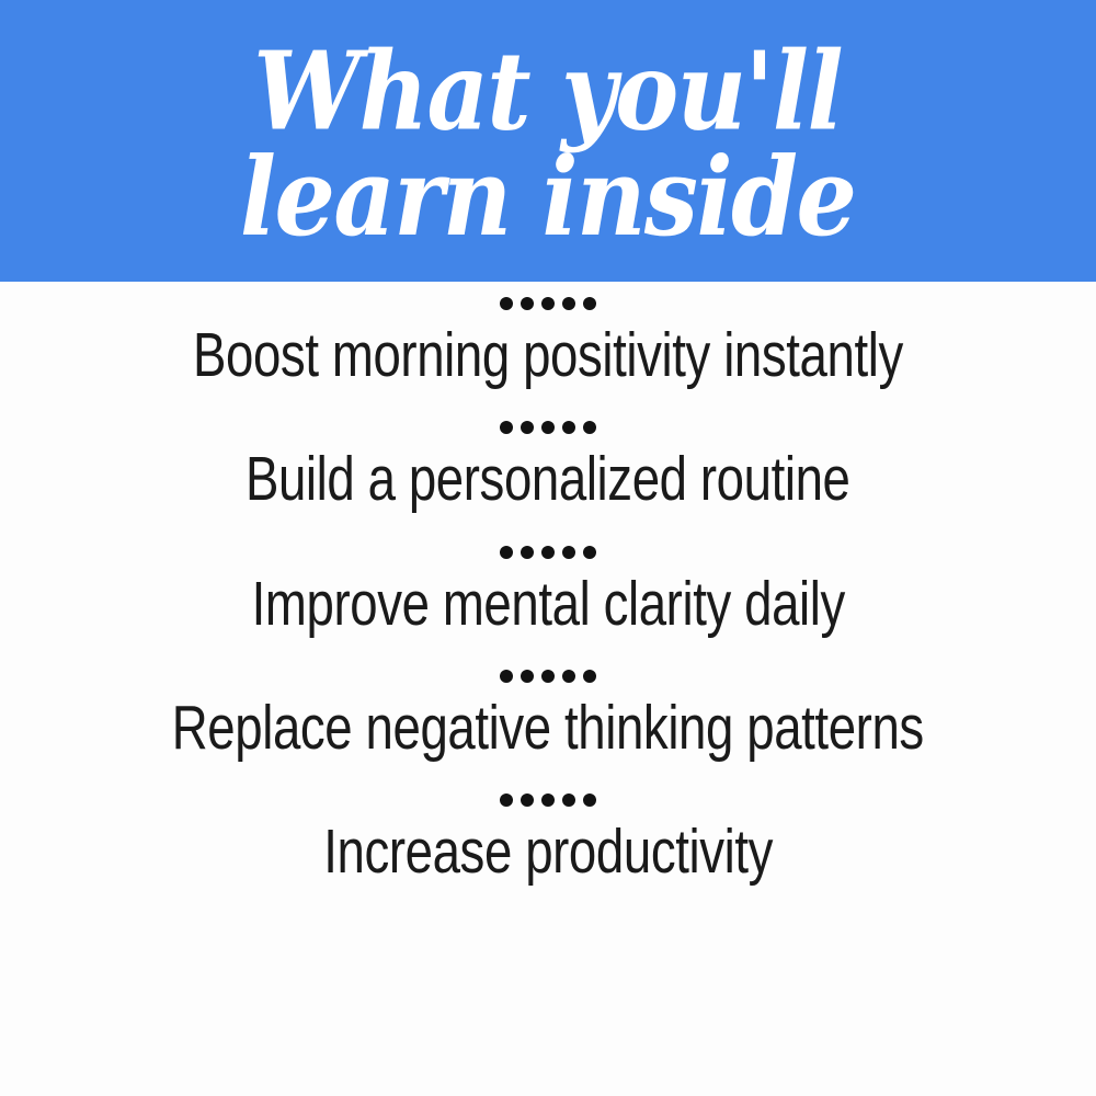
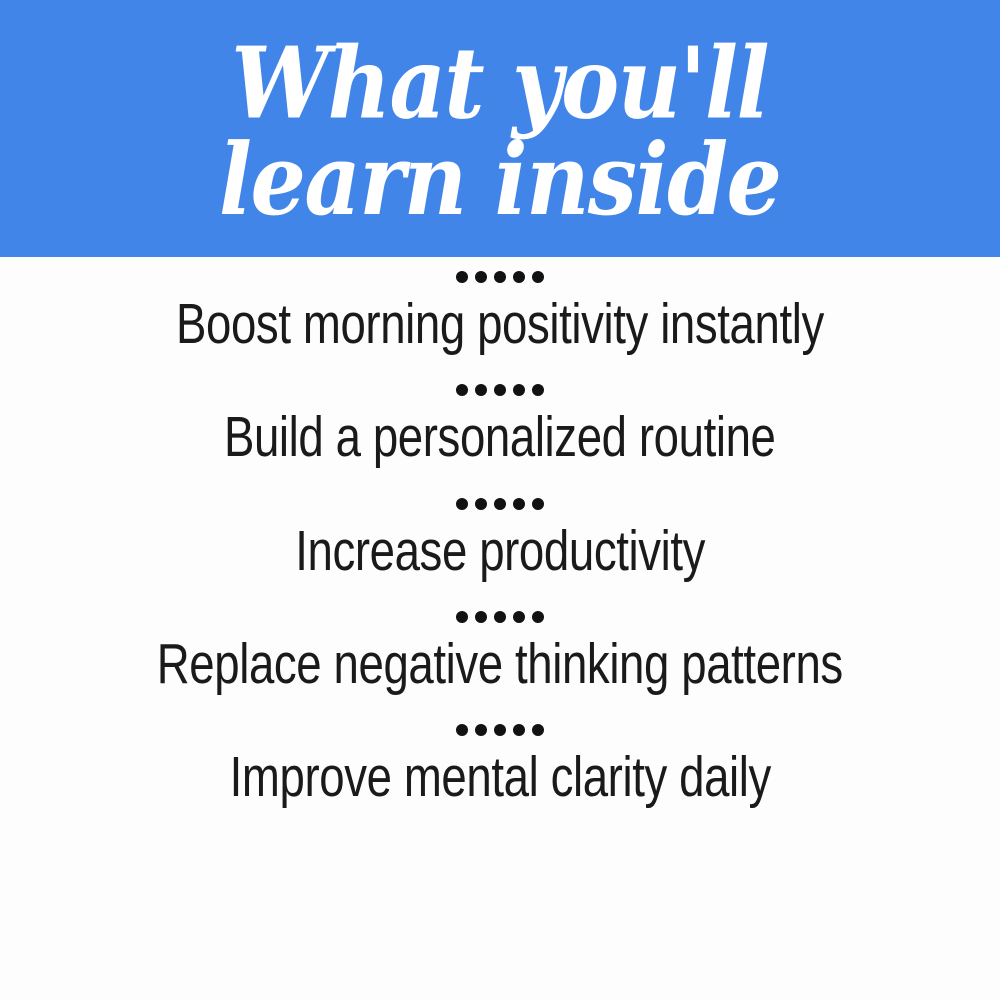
  What you'll
  learn inside
  Boost morning positivity instantly
  Build a personalized routine
- Improve mental clarity daily
+ Increase productivity
  Replace negative thinking patterns
- Increase productivity
+ Improve mental clarity daily
